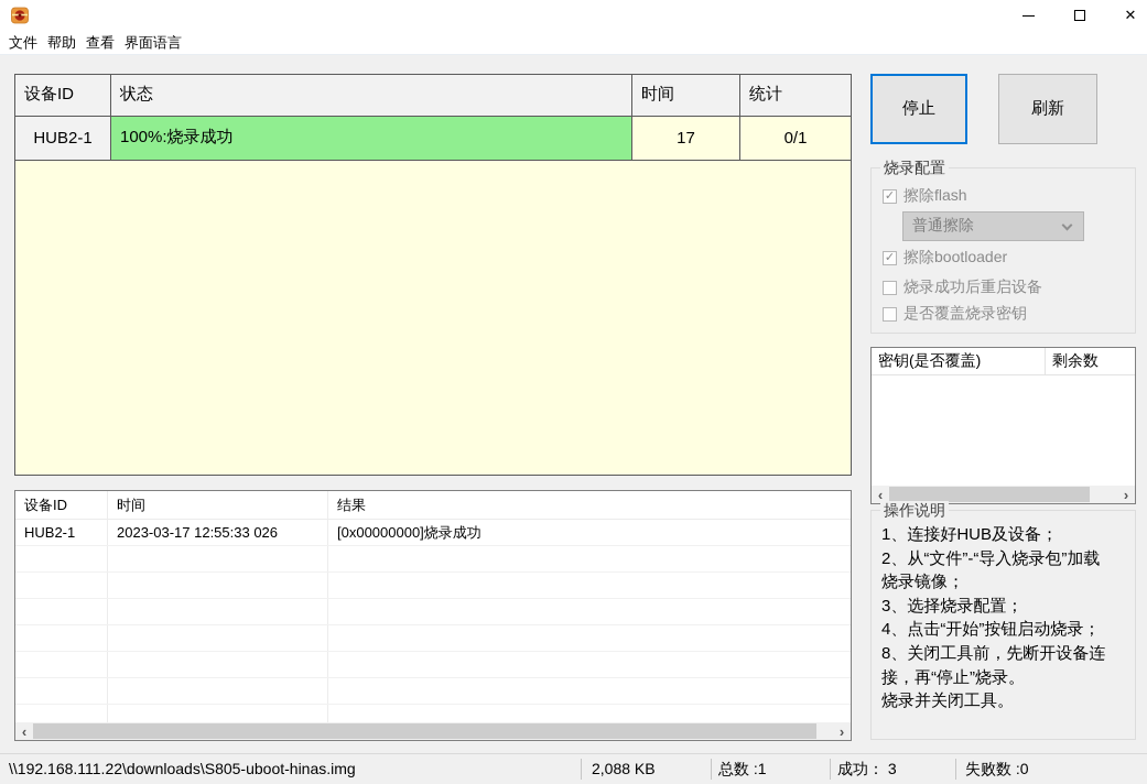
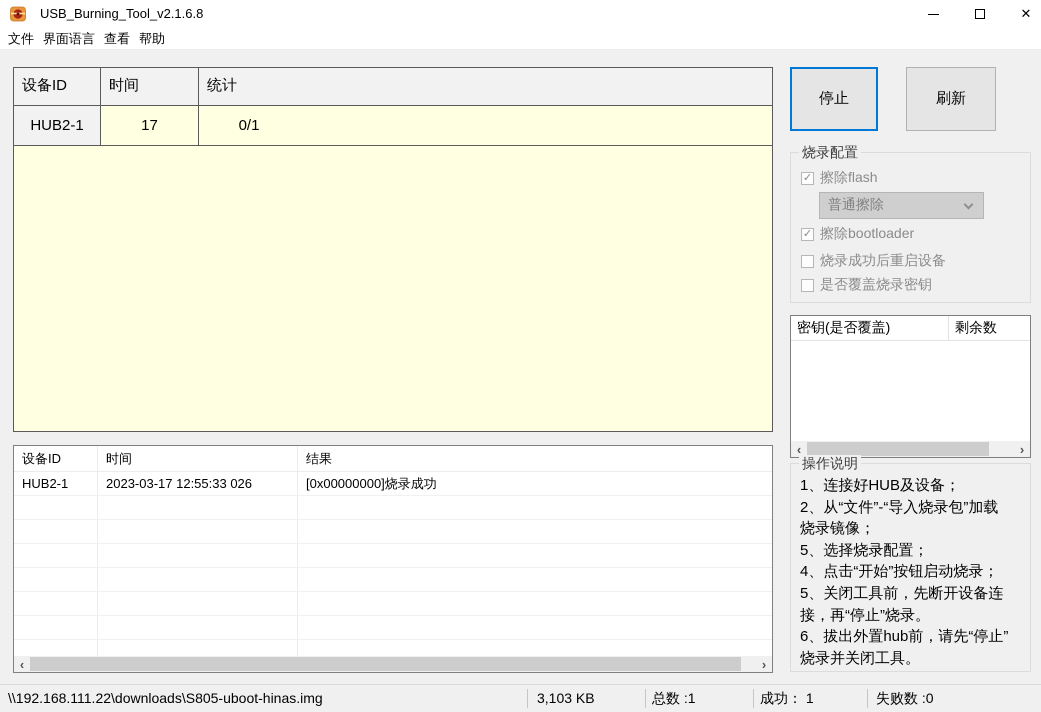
+ USB_Burning_Tool_v2.1.6.8
  ✕
  文件
- 帮助
+ 界面语言
  查看
- 界面语言
+ 帮助
  设备ID
- 状态
  时间
  统计
  HUB2-1
- 100%:烧录成功
  17
  0/1
  停止
  刷新
  烧录配置
  ✓
  擦除flash
  普通擦除
  ✓
  擦除bootloader
  烧录成功后重启设备
  是否覆盖烧录密钥
  密钥(是否覆盖)
  剩余数
  ‹
  ›
  操作说明
  1、连接好HUB及设备；
  2、从“文件”-“导入烧录包”加载
  烧录镜像；
- 3、选择烧录配置；
+ 5、选择烧录配置；
  4、点击“开始”按钮启动烧录；
- 8、关闭工具前，先断开设备连
+ 5、关闭工具前，先断开设备连
  接，再“停止”烧录。
+ 6、拔出外置hub前，请先“停止”
  烧录并关闭工具。
  设备ID
  时间
  结果
  HUB2-1
  2023-03-17 12:55:33 026
  [0x00000000]烧录成功
  ‹
  ›
  \\192.168.111.22\downloads\S805-uboot-hinas.img
- 2,088 KB
+ 3,103 KB
  总数 :1
- 成功： 3
+ 成功： 1
  失败数 :0
